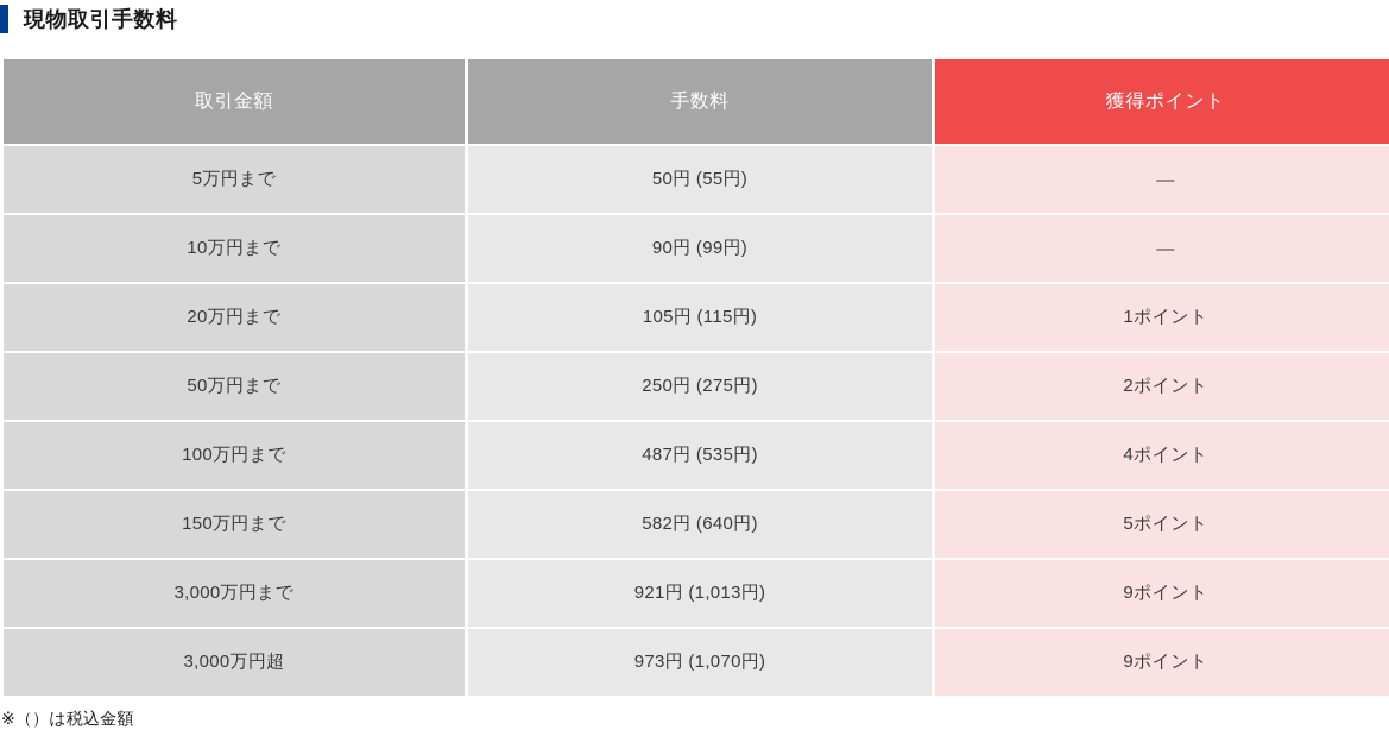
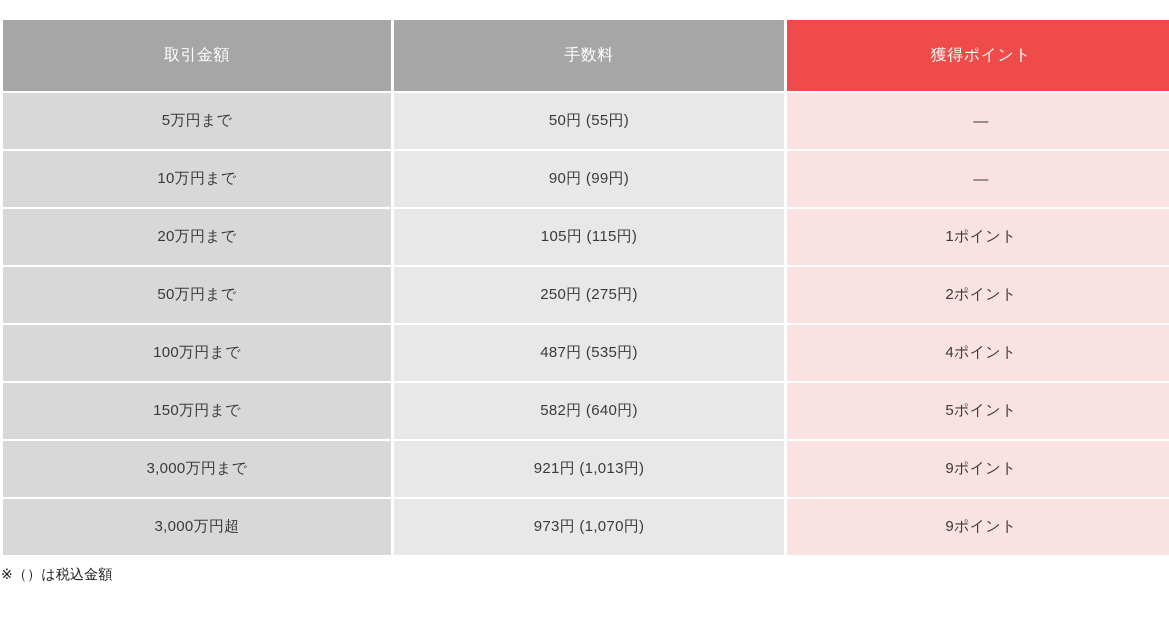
- 現物取引手数料
  取引金額	手数料	獲得ポイント
  5万円まで	50円 (55円)	―
  10万円まで	90円 (99円)	―
  20万円まで	105円 (115円)	1ポイント
  50万円まで	250円 (275円)	2ポイント
  100万円まで	487円 (535円)	4ポイント
  150万円まで	582円 (640円)	5ポイント
  3,000万円まで	921円 (1,013円)	9ポイント
  3,000万円超	973円 (1,070円)	9ポイント
  ※（）は税込金額
